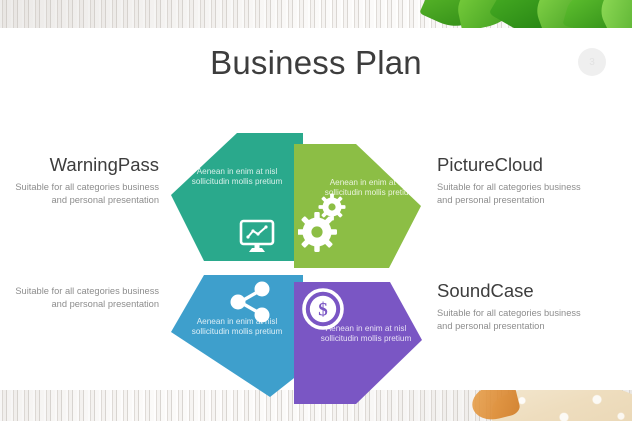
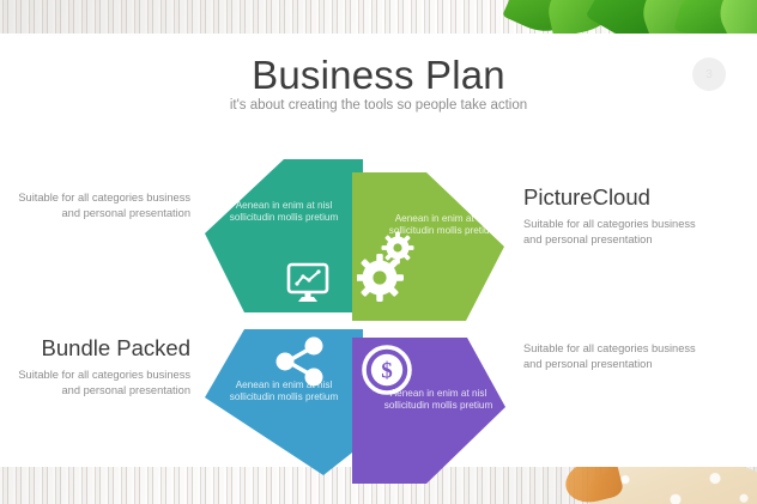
  Business Plan
+ it's about creating the tools so people take action
  Aenean in enim at nisl sollicitudin mollis pretium
  Aenean in enim at nisl sollicitudin mollis pretium
  Aenean in enim a nisl sollicitudin mollis pretium
  enean in enim at nisl sollicitudin mollis pretium
  $
- WarningPass
  Suitable for all categories business and personal presentation
  PictureCloud
  Suitable for all categories business and personal presentation
+ Bundle Packed
  Suitable for all categories business and personal presentation
- SoundCase
  Suitable for all categories business and personal presentation
